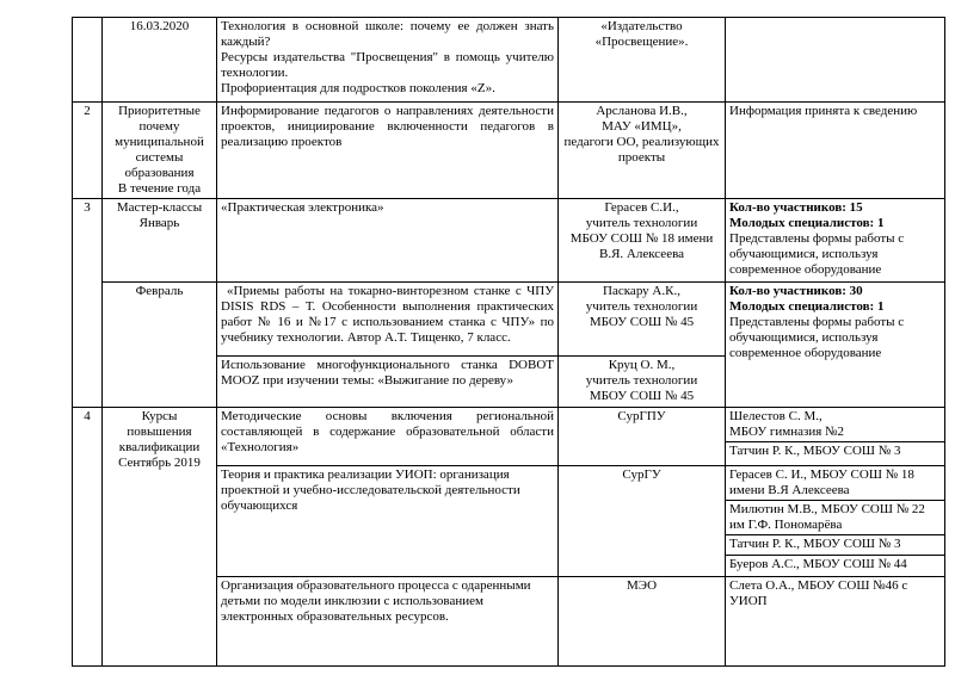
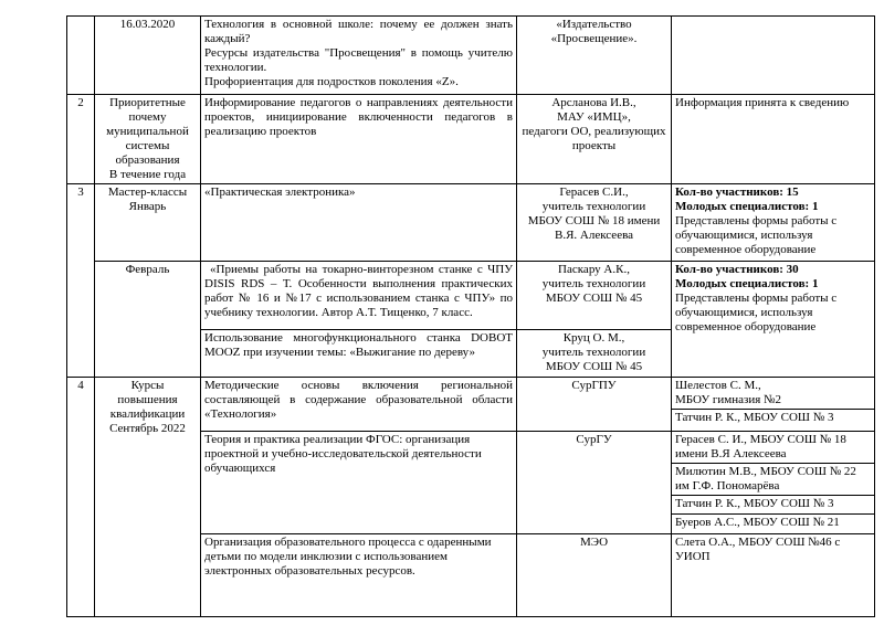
  	16.03.2020	Технология в основной школе: почему ее должен знать каждый? Ресурсы издательства "Просвещения" в помощь учителю технологии. Профориентация для подростков поколения «Z».	«Издательство «Просвещение».
  2	Приоритетные почему муниципальной системы образования В течение года	Информирование педагогов о направлениях деятельности проектов, инициирование включенности педагогов в реализацию проектов	Арсланова И.В., МАУ «ИМЦ», педагоги ОО, реализующих проекты	Информация принята к сведению
  3	Мастер-классы Январь	«Практическая электроника»	Герасев С.И., учитель технологии МБОУ СОШ № 18 имени В.Я. Алексеева	Кол-во участников: 15 Молодых специалистов: 1 Представлены формы работы с обучающимися, используя современное оборудование
  Февраль	«Приемы работы на токарно-винторезном станке с ЧПУ DISIS RDS – Т. Особенности выполнения практических работ № 16 и №17 с использованием станка с ЧПУ» по учебнику технологии. Автор А.Т. Тищенко, 7 класс.	Паскару А.К., учитель технологии МБОУ СОШ № 45	Кол-во участников: 30 Молодых специалистов: 1 Представлены формы работы с обучающимися, используя современное оборудование
  Использование многофункционального станка DOBOT MOOZ при изучении темы: «Выжигание по дереву»	Круц О. М., учитель технологии МБОУ СОШ № 45
- 4	Курсы повышения квалификации Сентябрь 2019	Методические основы включения региональной составляющей в содержание образовательной области «Технология»	СурГПУ	Шелестов С. М., МБОУ гимназия №2
+ 4	Курсы повышения квалификации Сентябрь 2022	Методические основы включения региональной составляющей в содержание образовательной области «Технология»	СурГПУ	Шелестов С. М., МБОУ гимназия №2
  Татчин Р. К., МБОУ СОШ № 3
- Теория и практика реализации УИОП: организация проектной и учебно-исследовательской деятельности обучающихся	СурГУ	Герасев С. И., МБОУ СОШ № 18 имени В.Я Алексеева
+ Теория и практика реализации ФГОС: организация проектной и учебно-исследовательской деятельности обучающихся	СурГУ	Герасев С. И., МБОУ СОШ № 18 имени В.Я Алексеева
  Милютин М.В., МБОУ СОШ № 22 им Г.Ф. Пономарёва
  Татчин Р. К., МБОУ СОШ № 3
- Буеров А.С., МБОУ СОШ № 44
+ Буеров А.С., МБОУ СОШ № 21
  Организация образовательного процесса с одаренными детьми по модели инклюзии с использованием электронных образовательных ресурсов.	МЭО	Слета О.А., МБОУ СОШ №46 с УИОП
